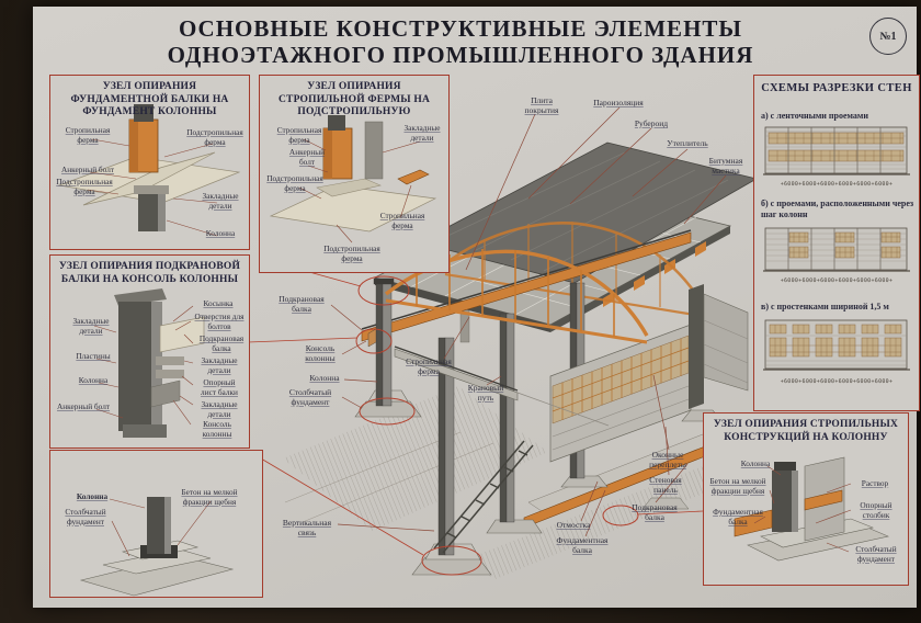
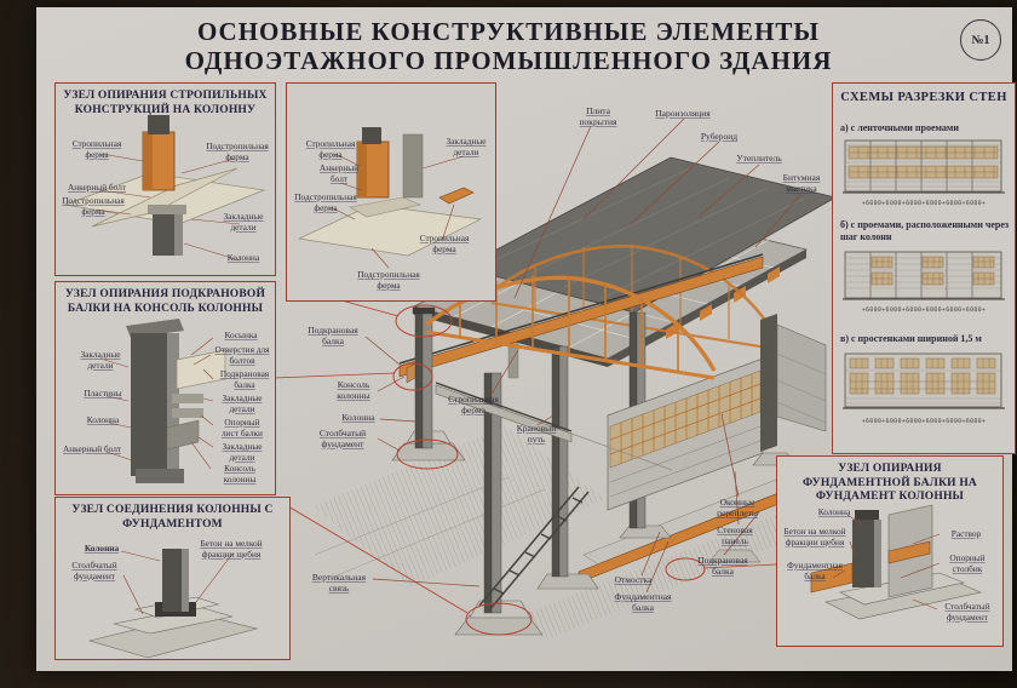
  ОСНОВНЫЕ КОНСТРУКТИВНЫЕ ЭЛЕМЕНТЫ
  ОДНОЭТАЖНОГО ПРОМЫШЛЕННОГО ЗДАНИЯ
  №1
  Плита покрытия
  Пароизоляция
  Рубероид
  Утеплитель
  Битумная мастика
  Стропильная ферма
  Крановый путь
  Подкрановая балка
  Консоль колонны
  Колонна
  Столбчатый фундамент
  Оконные переплеты
  Стеновая панель
  Подкрановая балка
  Отмостка
  Фундаментная балка
  Вертикальная связь
- УЗЕЛ ОПИРАНИЯ ФУНДАМЕНТНОЙ БАЛКИ НА ФУНДАМЕНТ КОЛОННЫ
+ УЗЕЛ ОПИРАНИЯ СТРОПИЛЬНЫХ КОНСТРУКЦИЙ НА КОЛОННУ
  Стропильная ферма
  Подстропильная ферма
  Анкерный болт
  Подстропильная ферма
  Закладные детали
  Колонна
- УЗЕЛ ОПИРАНИЯ СТРОПИЛЬНОЙ ФЕРМЫ НА ПОДСТРОПИЛЬНУЮ
  Стропильная ферма
  Анкерный болт
  Подстропильная ферма
  Закладные детали
  Стропильная ферма
  Подстропильная ферма
  УЗЕЛ ОПИРАНИЯ ПОДКРАНОВОЙ БАЛКИ НА КОНСОЛЬ КОЛОННЫ
  Закладные детали
  Пластины
  Колонна
  Анкерный болт
  Косынка
  Отверстия для болтов
  Подкрановая балка
  Закладные детали
  Опорный лист балки
  Закладные детали
  Консоль колонны
+ УЗЕЛ СОЕДИНЕНИЯ КОЛОННЫ С ФУНДАМЕНТОМ
  Колонна
  Столбчатый фундамент
  Бетон на мелкой фракции щебня
  СХЕМЫ РАЗРЕЗКИ СТЕН
  а) с ленточными проемами
  б) с проемами, расположенными через шаг колонн
  в) с простенками шириной 1,5 м
- УЗЕЛ ОПИРАНИЯ СТРОПИЛЬНЫХ КОНСТРУКЦИЙ НА КОЛОННУ
+ УЗЕЛ ОПИРАНИЯ ФУНДАМЕНТНОЙ БАЛКИ НА ФУНДАМЕНТ КОЛОННЫ
  Колонна
  Бетон на мелкой фракции щебня
  Фундаментная балка
  Раствор
  Опорный столбик
  Столбчатый фундамент
